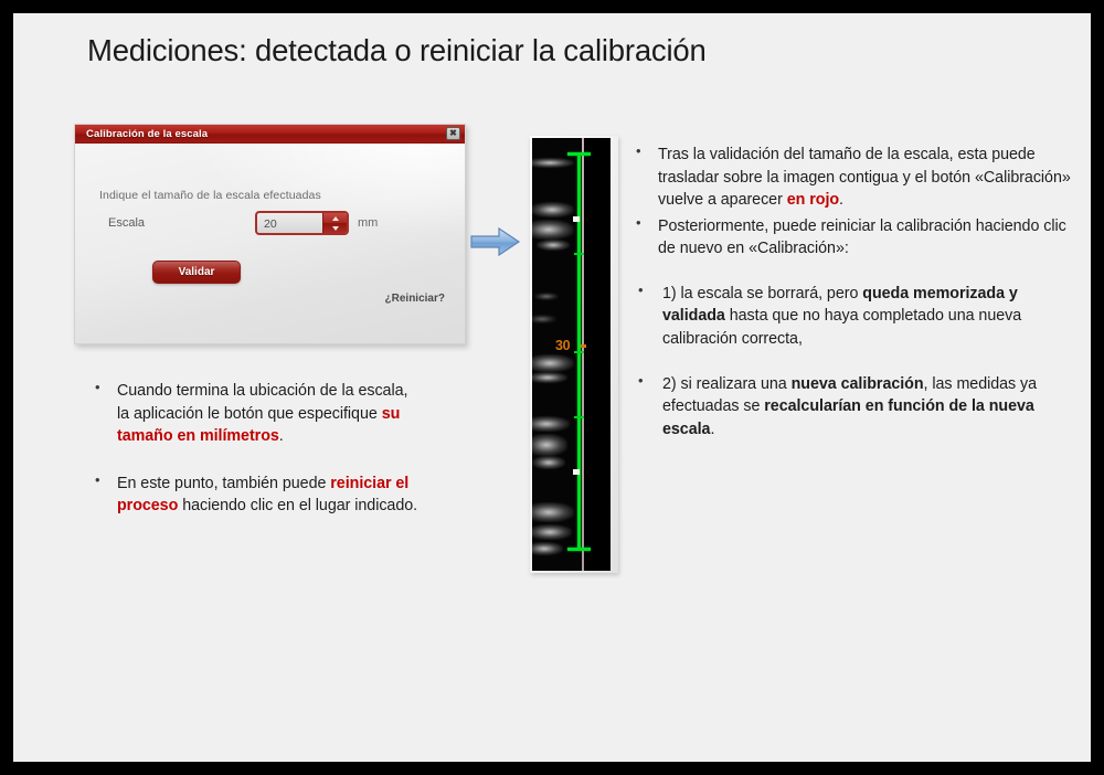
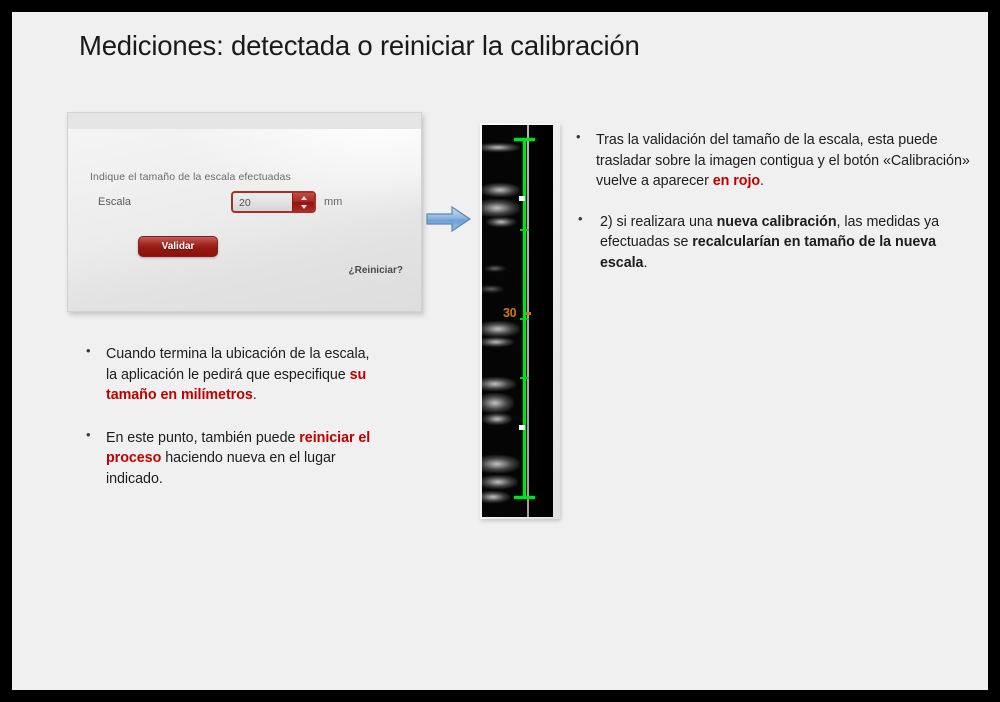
  Mediciones: detectada o reiniciar la calibración
- Calibración de la escala
- ✖
  Indique el tamaño de la escala efectuadas
  Escala
  20
  mm
  Validar
  ¿Reiniciar?
  30
- Cuando termina la ubicación de la escala, la aplicación le botón que especifique su tamaño en milímetros.
+ Cuando termina la ubicación de la escala, la aplicación le pedirá que especifique su tamaño en milímetros.
- En este punto, también puede reiniciar el proceso haciendo clic en el lugar indicado.
+ En este punto, también puede reiniciar el proceso haciendo nueva en el lugar indicado.
  Tras la validación del tamaño de la escala, esta puede trasladar sobre la imagen contigua y el botón «Calibración» vuelve a aparecer en rojo.
- Posteriormente, puede reiniciar la calibración haciendo clic de nuevo en «Calibración»:
- 1) la escala se borrará, pero queda memorizada y validada hasta que no haya completado una nueva calibración correcta,
- 2) si realizara una nueva calibración, las medidas ya efectuadas se recalcularían en función de la nueva escala.
+ 2) si realizara una nueva calibración, las medidas ya efectuadas se recalcularían en tamaño de la nueva escala.
